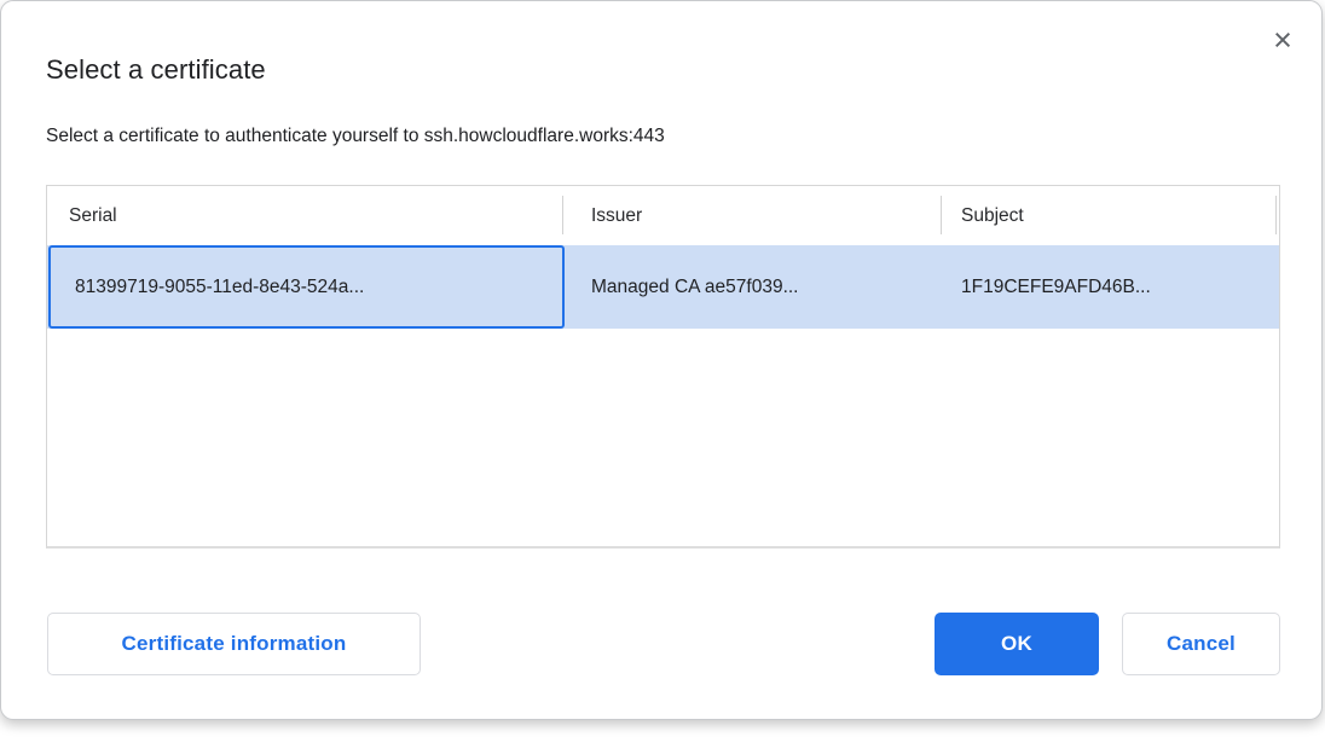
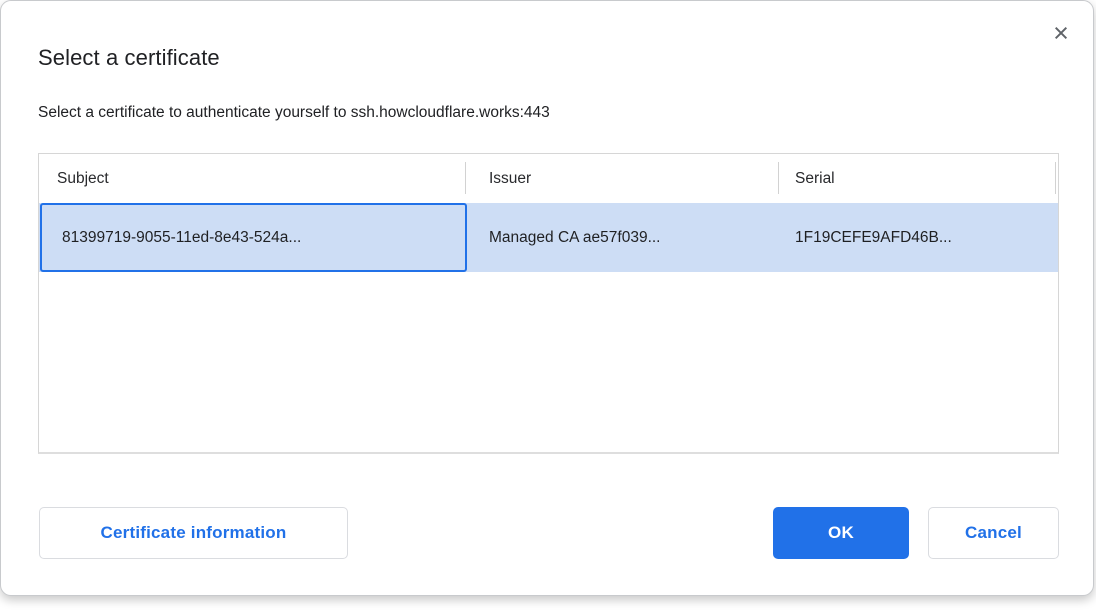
  ×
  Select a certificate
  Select a certificate to authenticate yourself to ssh.howcloudflare.works:443
- Serial
+ Subject
  Issuer
- Subject
+ Serial
  81399719-9055-11ed-8e43-524a...
  Managed CA ae57f039...
  1F19CEFE9AFD46B...
  Certificate information
  OK
  Cancel
